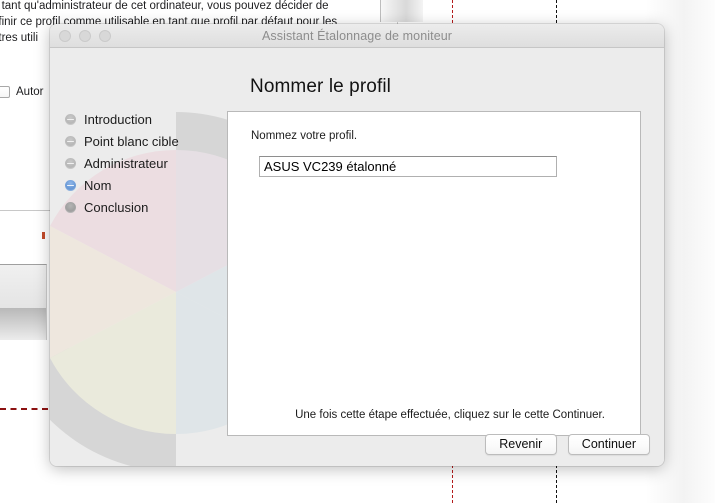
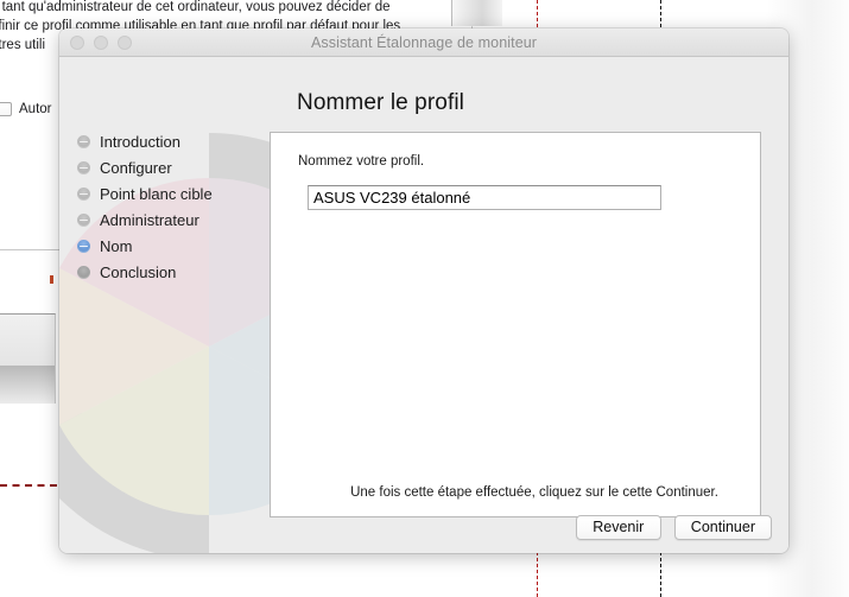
  tant qu'administrateur de cet ordinateur, vous pouvez décider de
  inir ce profil comme utilisable en tant que profil par défaut pour les
  res utili
  Autor
  Assistant Étalonnage de moniteur
  Nommer le profil
  Introduction
+ Configurer
  Point blanc cible
  Administrateur
  Nom
  Conclusion
  Nommez votre profil.
  ASUS VC239 étalonné
  Une fois cette étape effectuée, cliquez sur le cette Continuer.
  Revenir
  Continuer
